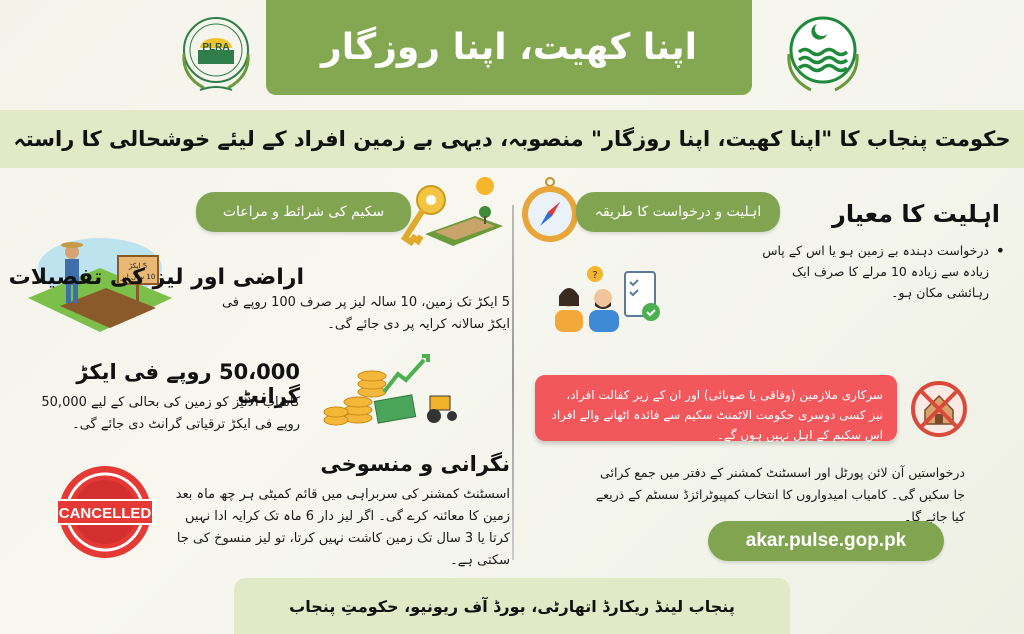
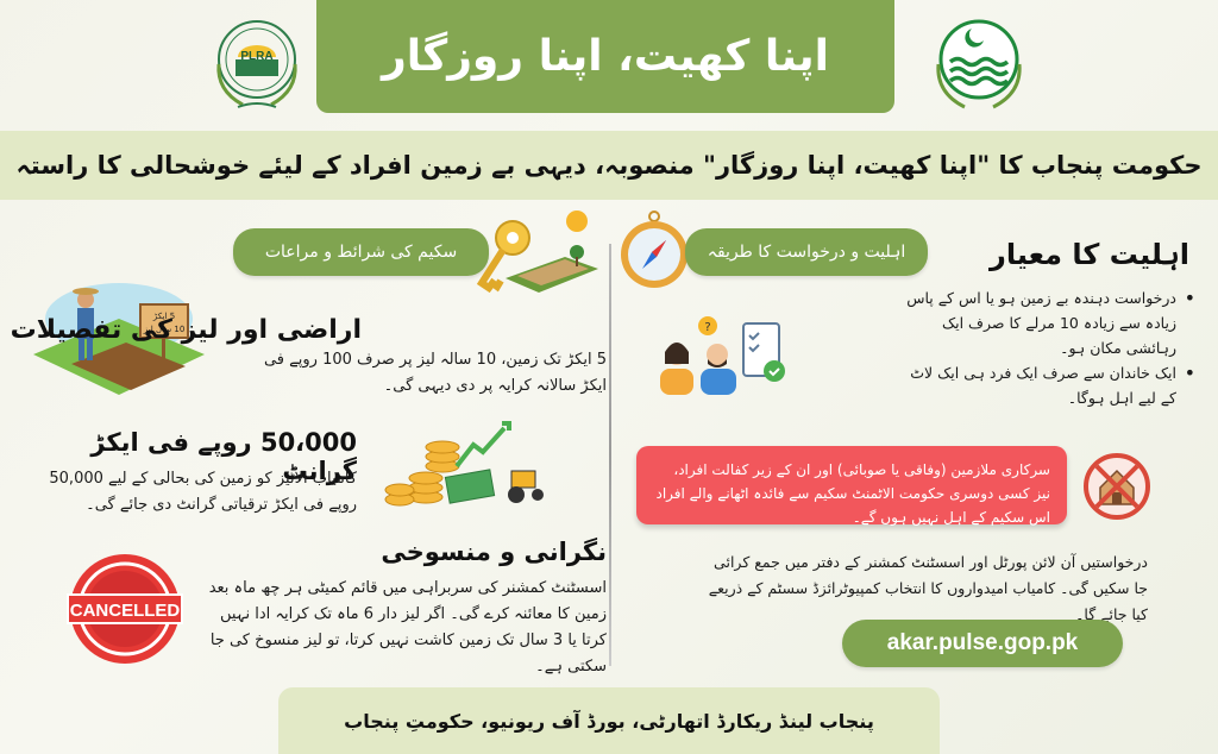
  PLRA
  اپنا کھیت، اپنا روزگار
  حکومت پنجاب کا "اپنا کھیت، اپنا روزگار" منصوبہ، دیہی بے زمین افراد کے لیئے خوشحالی کا راستہ
  سکیم کی شرائط و مراعات
  5 ایکڑ
  10 سال لیز
  اراضی اور لیز کی تفصیلات
- 5 ایکڑ تک زمین، 10 سالہ لیز پر صرف 100 روپے فی ایکڑ سالانہ کرایہ پر دی جائے گی۔
+ 5 ایکڑ تک زمین، 10 سالہ لیز پر صرف 100 روپے فی ایکڑ سالانہ کرایہ پر دی دیہی گی۔
  50،000 روپے فی ایکڑ گرانٹ
  کامیاب الاٹیز کو زمین کی بحالی کے لیے 50,000 روپے فی ایکڑ ترقیاتی گرانٹ دی جائے گی۔
  نگرانی و منسوخی
  اسسٹنٹ کمشنر کی سربراہی میں قائم کمیٹی ہر چھ ماہ بعد زمین کا معائنہ کرے گی۔ اگر لیز دار 6 ماہ تک کرایہ ادا نہیں کرتا یا 3 سال تک زمین کاشت نہیں کرتا، تو لیز منسوخ کی جا سکتی ہے۔
  CANCELLED
  اہلیت و درخواست کا طریقہ
  اہلیت کا معیار
  درخواست دہندہ بے زمین ہو یا اس کے پاس زیادہ سے زیادہ 10 مرلے کا صرف ایک رہائشی مکان ہو۔
+ ایک خاندان سے صرف ایک فرد ہی ایک لاٹ کے لیے اہل ہوگا۔
  ?
  سرکاری ملازمین (وفاقی یا صوبائی) اور ان کے زیر کفالت افراد، نیز کسی دوسری حکومت الاٹمنٹ سکیم سے فائدہ اٹھانے والے افراد اس سکیم کے اہل نہیں ہوں گے۔
  درخواستیں آن لائن پورٹل اور اسسٹنٹ کمشنر کے دفتر میں جمع کرائی جا سکیں گی۔ کامیاب امیدواروں کا انتخاب کمپیوٹرائزڈ سسٹم کے ذریعے کیا جائے گا۔
  akar.pulse.gop.pk
  پنجاب لینڈ ریکارڈ اتھارٹی، بورڈ آف ریونیو، حکومتِ پنجاب
